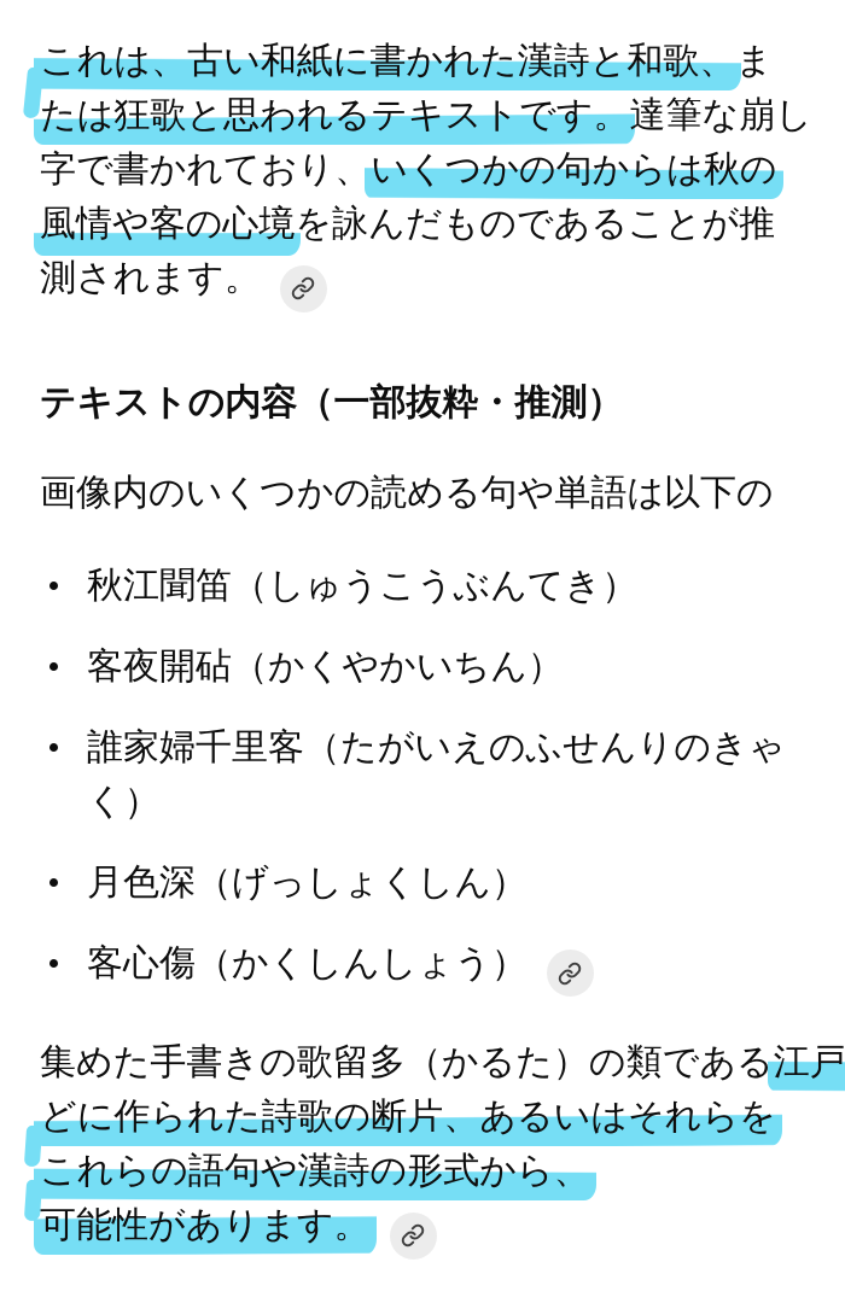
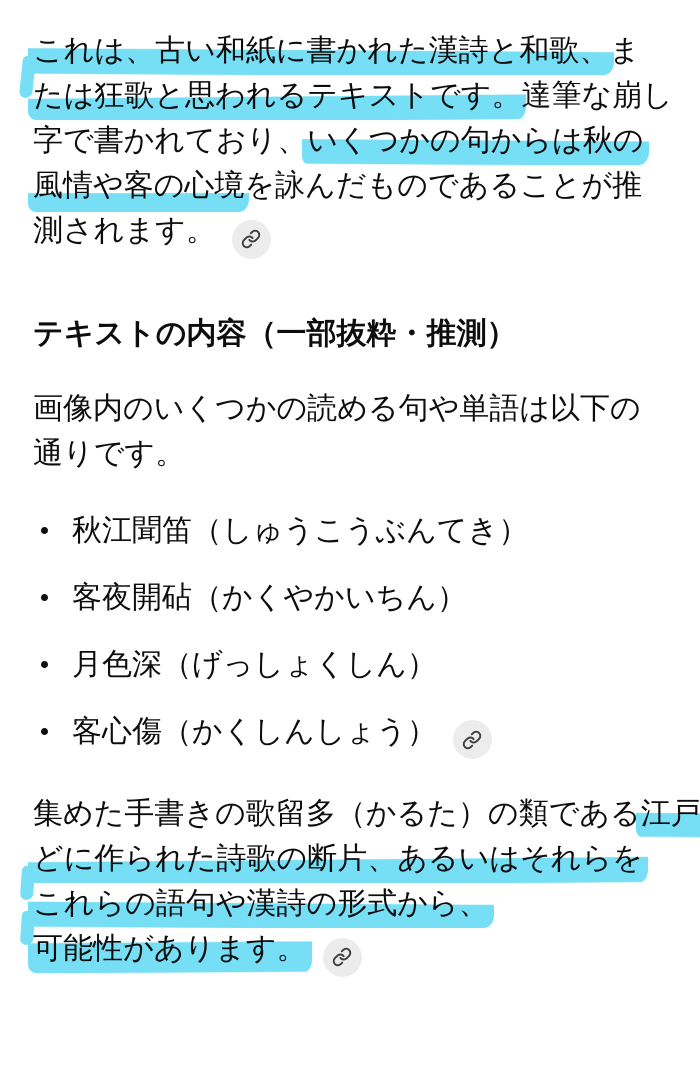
  これは、古い和紙に書かれた漢詩と和歌、ま
  たは狂歌と思われるテキストです。達筆な崩し
  字で書かれており、いくつかの句からは秋の
  風情や客の心境を詠んだものであることが推
  測されます。
  テキストの内容（一部抜粋・推測）
  画像内のいくつかの読める句や単語は以下の
+ 通りです。
  秋江聞笛（しゅうこうぶんてき）
  客夜開砧（かくやかいちん）
- 誰家婦千里客（たがいえのふせんりのきゃ
- く）
  月色深（げっしょくしん）
  客心傷（かくしんしょう）
  集めた手書きの歌留多（かるた）の類である江戸
  どに作られた詩歌の断片、あるいはそれらを
  これらの語句や漢詩の形式から、
  可能性があります。
